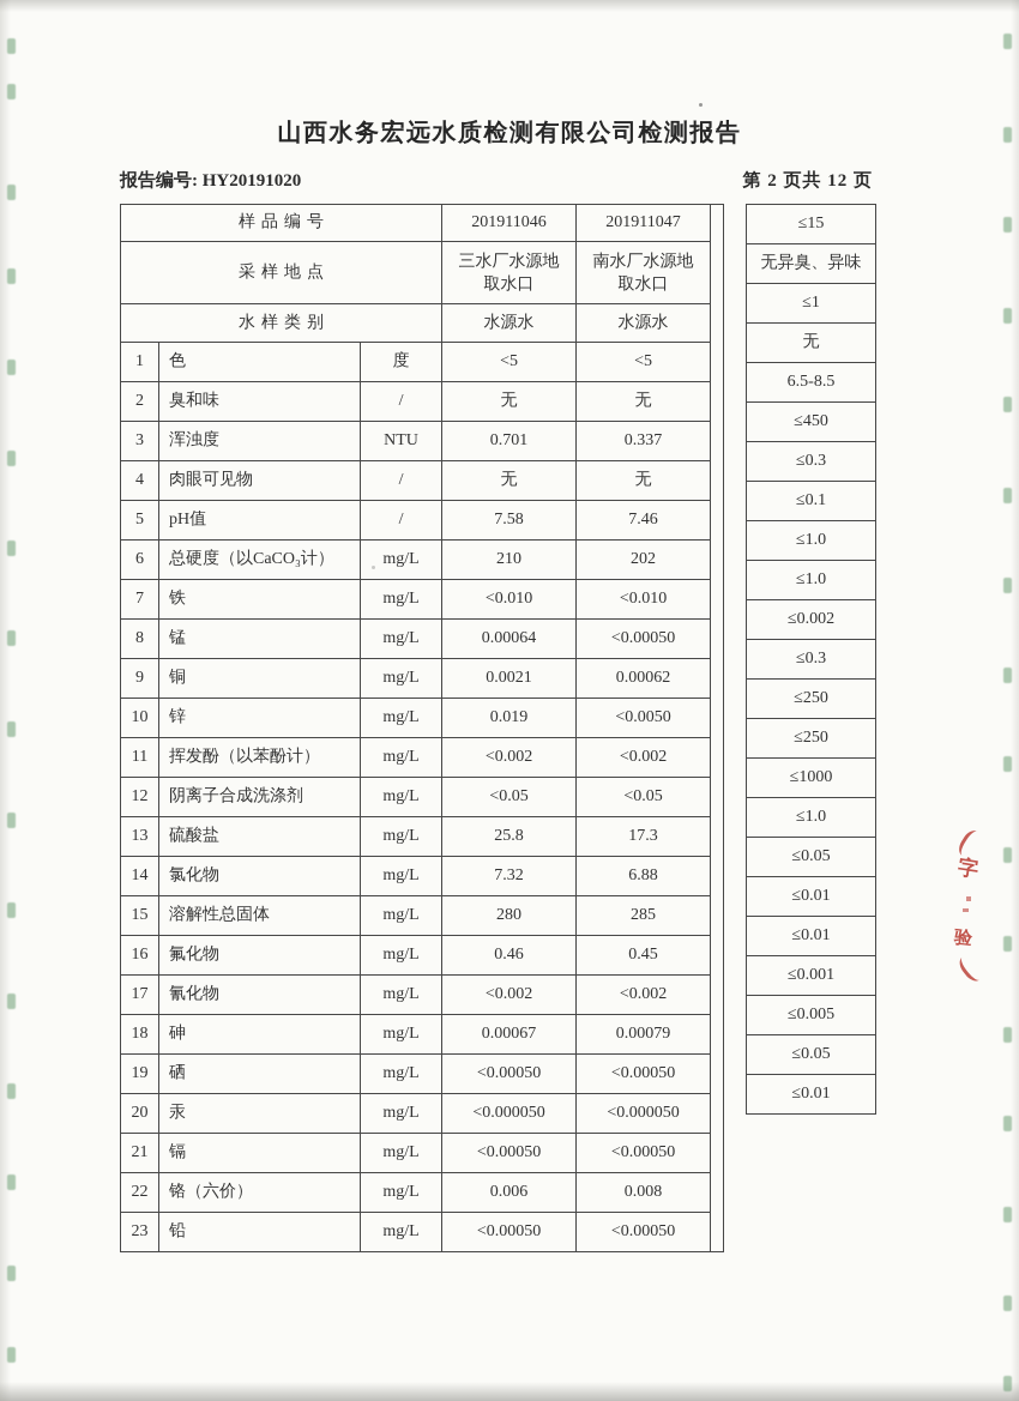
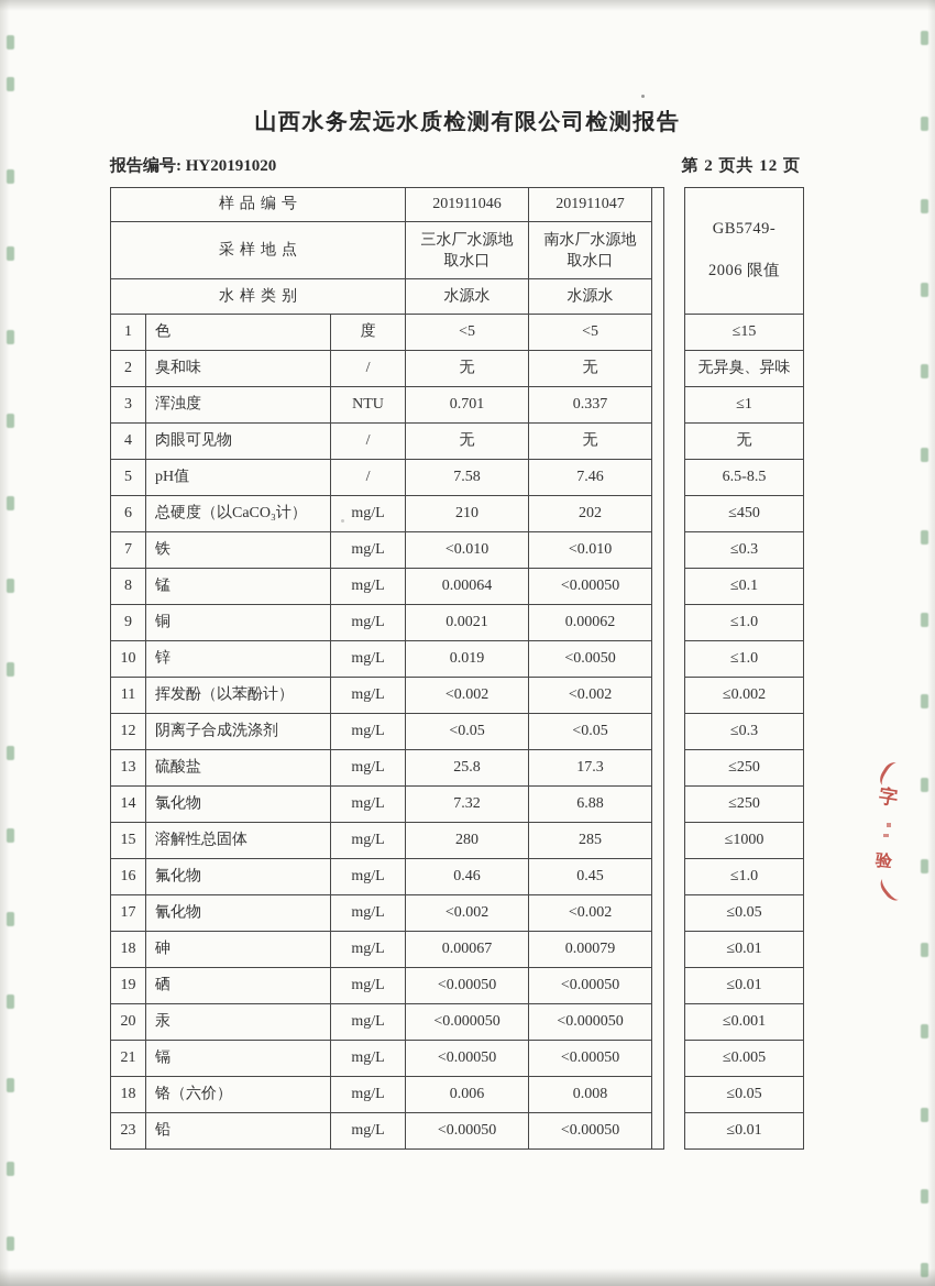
  山西水务宏远水质检测有限公司检测报告
  报告编号: HY20191020
  第 2 页共 12 页
  样品编号	201911046	201911047
  采样地点	三水厂水源地取水口	南水厂水源地取水口
  水样类别	水源水	水源水
  1	色	度	<5	<5
  2	臭和味	/	无	无
  3	浑浊度	NTU	0.701	0.337
  4	肉眼可见物	/	无	无
  5	pH值	/	7.58	7.46
  6	总硬度（以CaCO₃计）	mg/L	210	202
  7	铁	mg/L	<0.010	<0.010
  8	锰	mg/L	0.00064	<0.00050
  9	铜	mg/L	0.0021	0.00062
  10	锌	mg/L	0.019	<0.0050
  11	挥发酚（以苯酚计）	mg/L	<0.002	<0.002
  12	阴离子合成洗涤剂	mg/L	<0.05	<0.05
  13	硫酸盐	mg/L	25.8	17.3
  14	氯化物	mg/L	7.32	6.88
  15	溶解性总固体	mg/L	280	285
  16	氟化物	mg/L	0.46	0.45
  17	氰化物	mg/L	<0.002	<0.002
  18	砷	mg/L	0.00067	0.00079
  19	硒	mg/L	<0.00050	<0.00050
  20	汞	mg/L	<0.000050	<0.000050
  21	镉	mg/L	<0.00050	<0.00050
- 22	铬（六价）	mg/L	0.006	0.008
+ 18	铬（六价）	mg/L	0.006	0.008
  23	铅	mg/L	<0.00050	<0.00050
+ GB5749- 2006 限值
  ≤15
  无异臭、异味
  ≤1
  无
  6.5-8.5
  ≤450
  ≤0.3
  ≤0.1
  ≤1.0
  ≤1.0
  ≤0.002
  ≤0.3
  ≤250
  ≤250
  ≤1000
  ≤1.0
  ≤0.05
  ≤0.01
  ≤0.01
  ≤0.001
  ≤0.005
  ≤0.05
  ≤0.01
